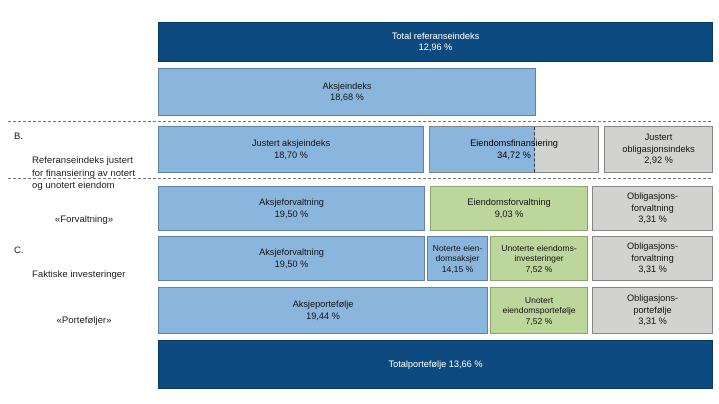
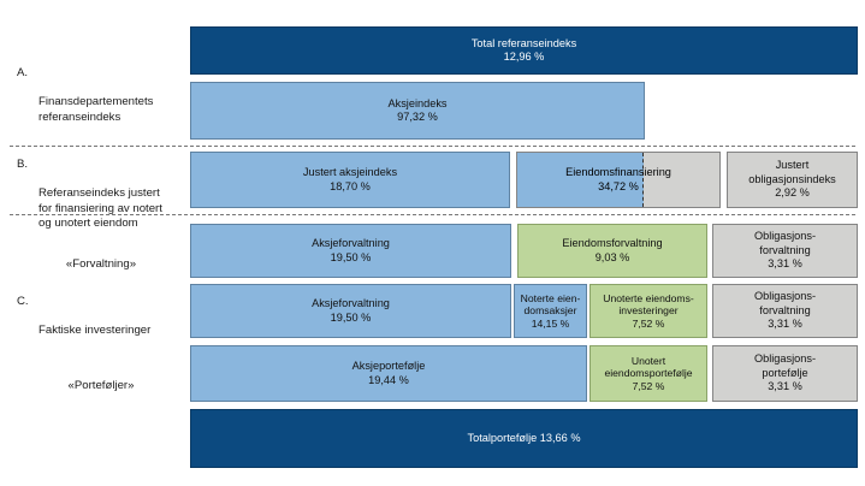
+ A.
+ Finansdepartementets
+ referanseindeks
  B.
  Referanseindeks justert
  for finansiering av notert
  og unotert eiendom
  C.
  Faktiske investeringer
  «Forvaltning»
  «Porteføljer»
  Total referanseindeks
  12,96 %
  Aksjeindeks
- 18,68 %
+ 97,32 %
  Justert aksjeindeks
  18,70 %
  Eiendomsfinansiering
  34,72 %
  Justert
  obligasjonsindeks
  2,92 %
  Aksjeforvaltning
  19,50 %
  Eiendomsforvaltning
  9,03 %
  Obligasjons-
  forvaltning
  3,31 %
  Aksjeforvaltning
  19,50 %
  Noterte eien-
  domsaksjer
  14,15 %
  Unoterte eiendoms-
  investeringer
  7,52 %
  Obligasjons-
  forvaltning
  3,31 %
  Aksjeportefølje
  19,44 %
  Unotert
  eiendomsportefølje
  7,52 %
  Obligasjons-
  portefølje
  3,31 %
  Totalportefølje 13,66 %
